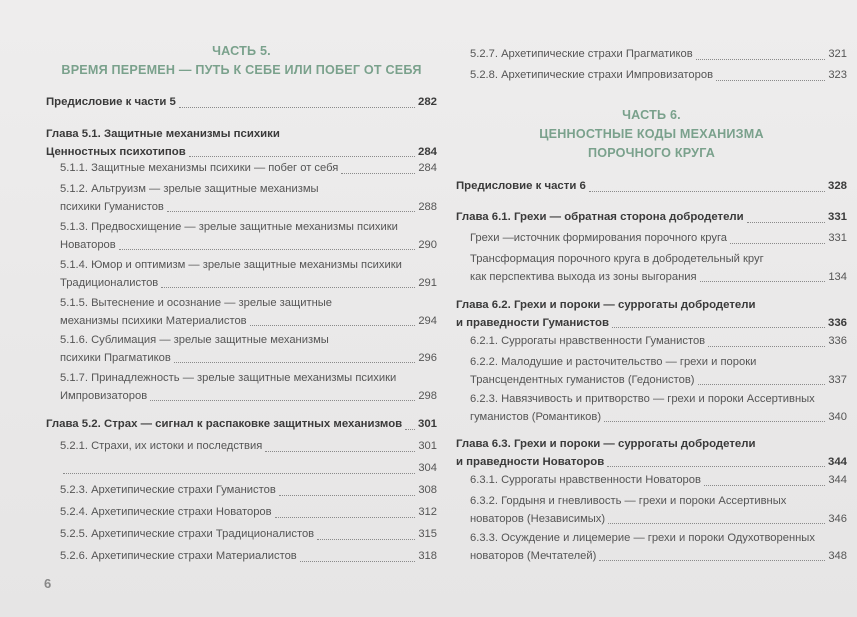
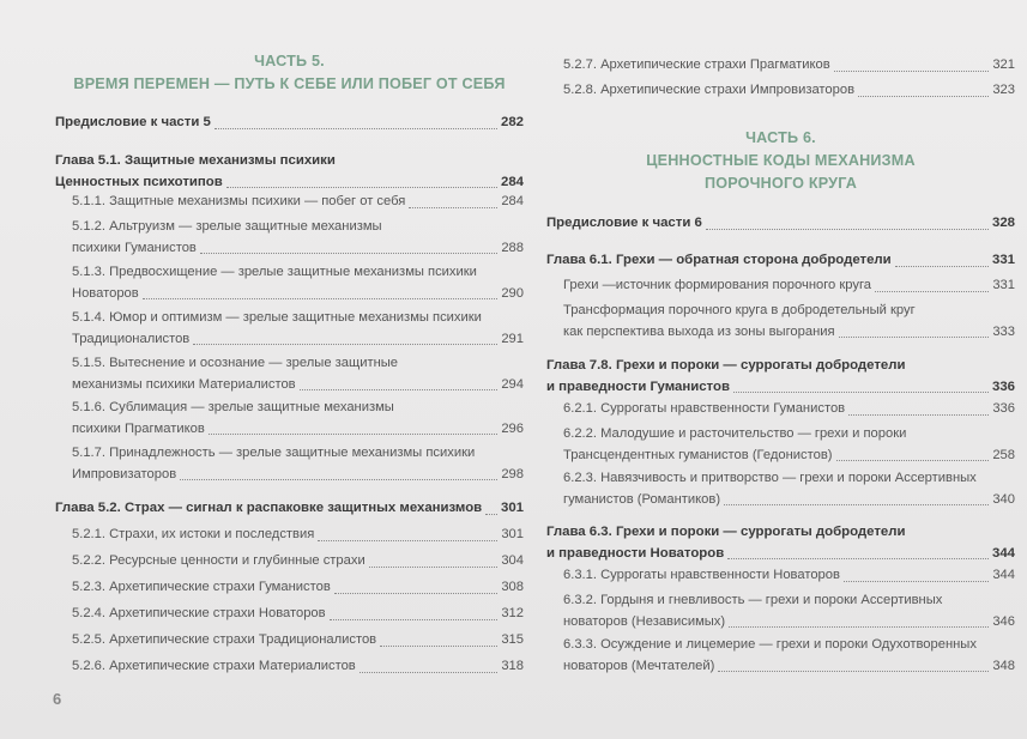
  ЧАСТЬ 5.
  ВРЕМЯ ПЕРЕМЕН — ПУТЬ К СЕБЕ ИЛИ ПОБЕГ ОТ СЕБЯ
  Предисловие к части 5
  282
  Глава 5.1. Защитные механизмы психики
  Ценностных психотипов
  284
  5.1.1. Защитные механизмы психики — побег от себя
  284
  5.1.2. Альтруизм — зрелые защитные механизмы
  психики Гуманистов
  288
  5.1.3. Предвосхищение — зрелые защитные механизмы психики
  Новаторов
  290
  5.1.4. Юмор и оптимизм — зрелые защитные механизмы психики
  Традиционалистов
  291
  5.1.5. Вытеснение и осознание — зрелые защитные
  механизмы психики Материалистов
  294
  5.1.6. Сублимация — зрелые защитные механизмы
  психики Прагматиков
  296
  5.1.7. Принадлежность — зрелые защитные механизмы психики
  Импровизаторов
  298
  Глава 5.2. Страх — сигнал к распаковке защитных механизмов
  301
  5.2.1. Страхи, их истоки и последствия
  301
+ 5.2.2. Ресурсные ценности и глубинные страхи
  304
  5.2.3. Архетипические страхи Гуманистов
  308
  5.2.4. Архетипические страхи Новаторов
  312
  5.2.5. Архетипические страхи Традиционалистов
  315
  5.2.6. Архетипические страхи Материалистов
  318
  5.2.7. Архетипические страхи Прагматиков
  321
  5.2.8. Архетипические страхи Импровизаторов
  323
  ЧАСТЬ 6.
  ЦЕННОСТНЫЕ КОДЫ МЕХАНИЗМА
  ПОРОЧНОГО КРУГА
  Предисловие к части 6
  328
  Глава 6.1. Грехи — обратная сторона добродетели
  331
  Грехи —источник формирования порочного круга
  331
  Трансформация порочного круга в добродетельный круг
  как перспектива выхода из зоны выгорания
- 134
+ 333
- Глава 6.2. Грехи и пороки — суррогаты добродетели
+ Глава 7.8. Грехи и пороки — суррогаты добродетели
  и праведности Гуманистов
  336
  6.2.1. Суррогаты нравственности Гуманистов
  336
  6.2.2. Малодушие и расточительство — грехи и пороки
  Трансцендентных гуманистов (Гедонистов)
- 337
+ 258
  6.2.3. Навязчивость и притворство — грехи и пороки Ассертивных
  гуманистов (Романтиков)
  340
  Глава 6.3. Грехи и пороки — суррогаты добродетели
  и праведности Новаторов
  344
  6.3.1. Суррогаты нравственности Новаторов
  344
  6.3.2. Гордыня и гневливость — грехи и пороки Ассертивных
  новаторов (Независимых)
  346
  6.3.3. Осуждение и лицемерие — грехи и пороки Одухотворенных
  новаторов (Мечтателей)
  348
  6
